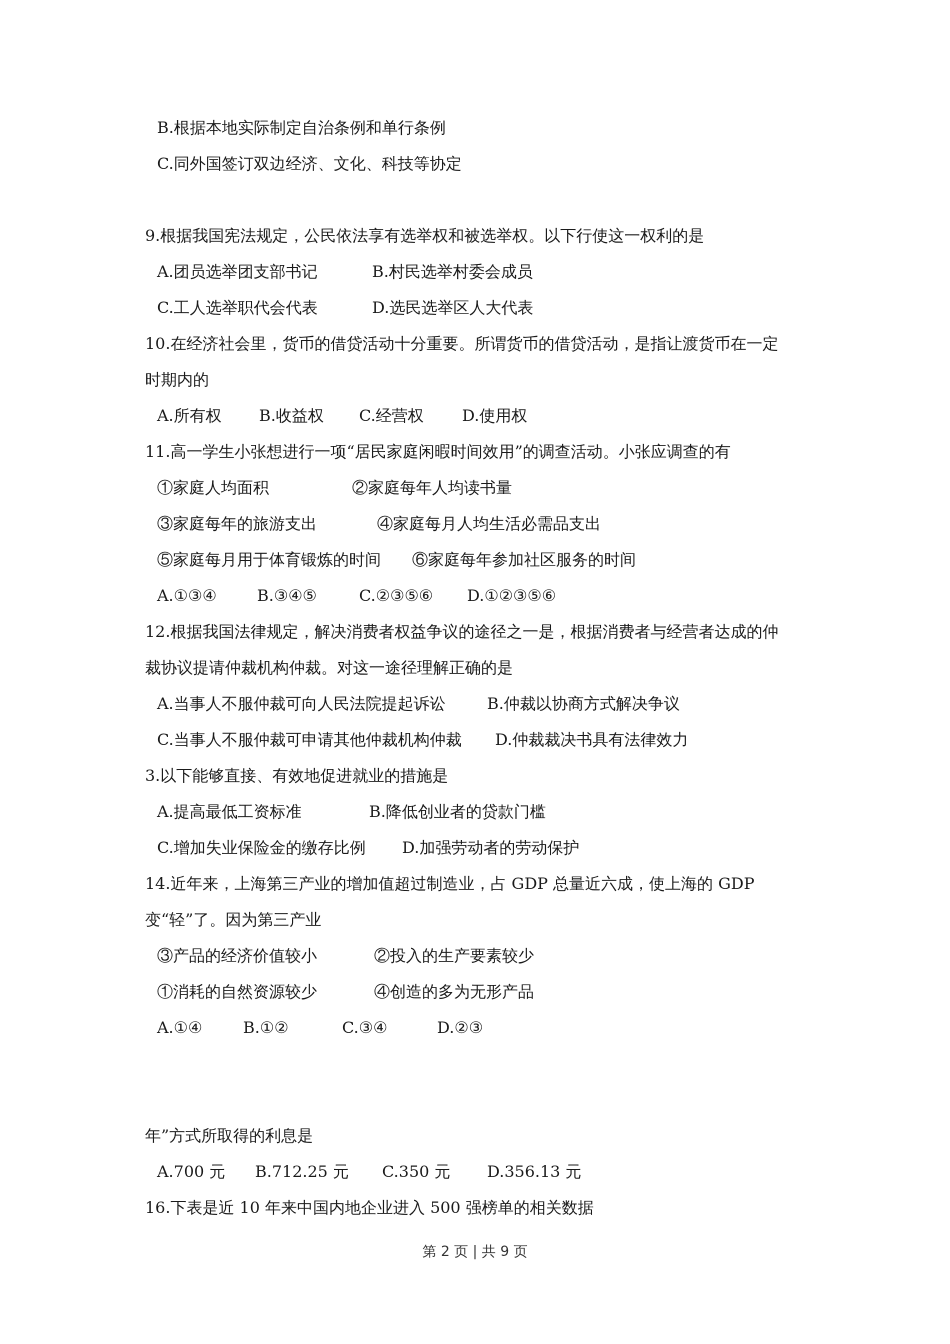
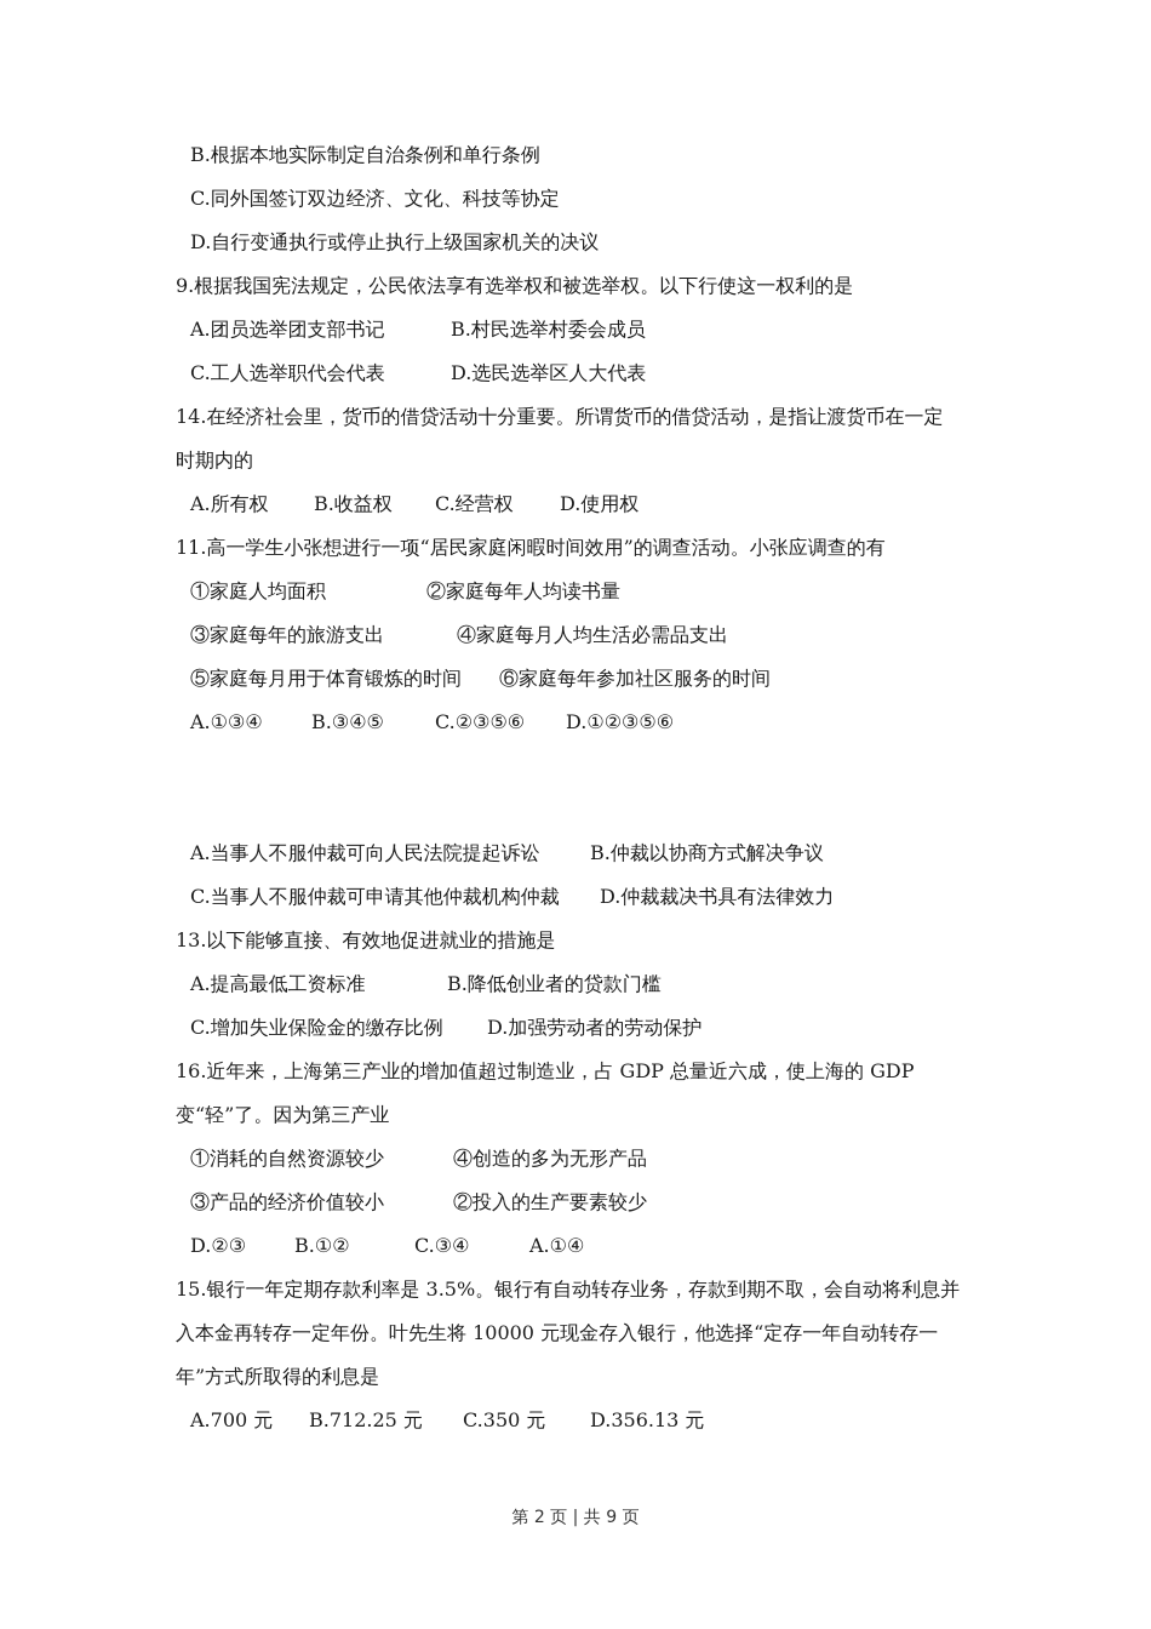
  B.根据本地实际制定自治条例和单行条例
  C.同外国签订双边经济、文化、科技等协定
+ D.自行变通执行或停止执行上级国家机关的决议
  9.根据我国宪法规定，公民依法享有选举权和被选举权。以下行使这一权利的是
  A.团员选举团支部书记
  B.村民选举村委会成员
  C.工人选举职代会代表
  D.选民选举区人大代表
- 10.在经济社会里，货币的借贷活动十分重要。所谓货币的借贷活动，是指让渡货币在一定
+ 14.在经济社会里，货币的借贷活动十分重要。所谓货币的借贷活动，是指让渡货币在一定
  时期内的
  A.所有权
  B.收益权
  C.经营权
  D.使用权
  11.高一学生小张想进行一项“居民家庭闲暇时间效用”的调查活动。小张应调查的有
  ①家庭人均面积
  ②家庭每年人均读书量
  ③家庭每年的旅游支出
  ④家庭每月人均生活必需品支出
  ⑤家庭每月用于体育锻炼的时间
  ⑥家庭每年参加社区服务的时间
  A.①③④
  B.③④⑤
  C.②③⑤⑥
  D.①②③⑤⑥
- 12.根据我国法律规定，解决消费者权益争议的途径之一是，根据消费者与经营者达成的仲
- 裁协议提请仲裁机构仲裁。对这一途径理解正确的是
  A.当事人不服仲裁可向人民法院提起诉讼
  B.仲裁以协商方式解决争议
  C.当事人不服仲裁可申请其他仲裁机构仲裁
  D.仲裁裁决书具有法律效力
- 3.以下能够直接、有效地促进就业的措施是
+ 13.以下能够直接、有效地促进就业的措施是
  A.提高最低工资标准
  B.降低创业者的贷款门槛
  C.增加失业保险金的缴存比例
  D.加强劳动者的劳动保护
- 14.近年来，上海第三产业的增加值超过制造业，占 GDP 总量近六成，使上海的 GDP
+ 16.近年来，上海第三产业的增加值超过制造业，占 GDP 总量近六成，使上海的 GDP
  变“轻”了。因为第三产业
- ③产品的经济价值较小
+ ①消耗的自然资源较少
- ②投入的生产要素较少
+ ④创造的多为无形产品
- ①消耗的自然资源较少
+ ③产品的经济价值较小
- ④创造的多为无形产品
+ ②投入的生产要素较少
- A.①④
+ D.②③
  B.①②
  C.③④
- D.②③
+ A.①④
+ 15.银行一年定期存款利率是 3.5%。银行有自动转存业务，存款到期不取，会自动将利息并
+ 入本金再转存一定年份。叶先生将 10000 元现金存入银行，他选择“定存一年自动转存一
  年”方式所取得的利息是
  A.700 元
  B.712.25 元
  C.350 元
  D.356.13 元
- 16.下表是近 10 年来中国内地企业进入 500 强榜单的相关数据
  第 2 页 | 共 9 页
